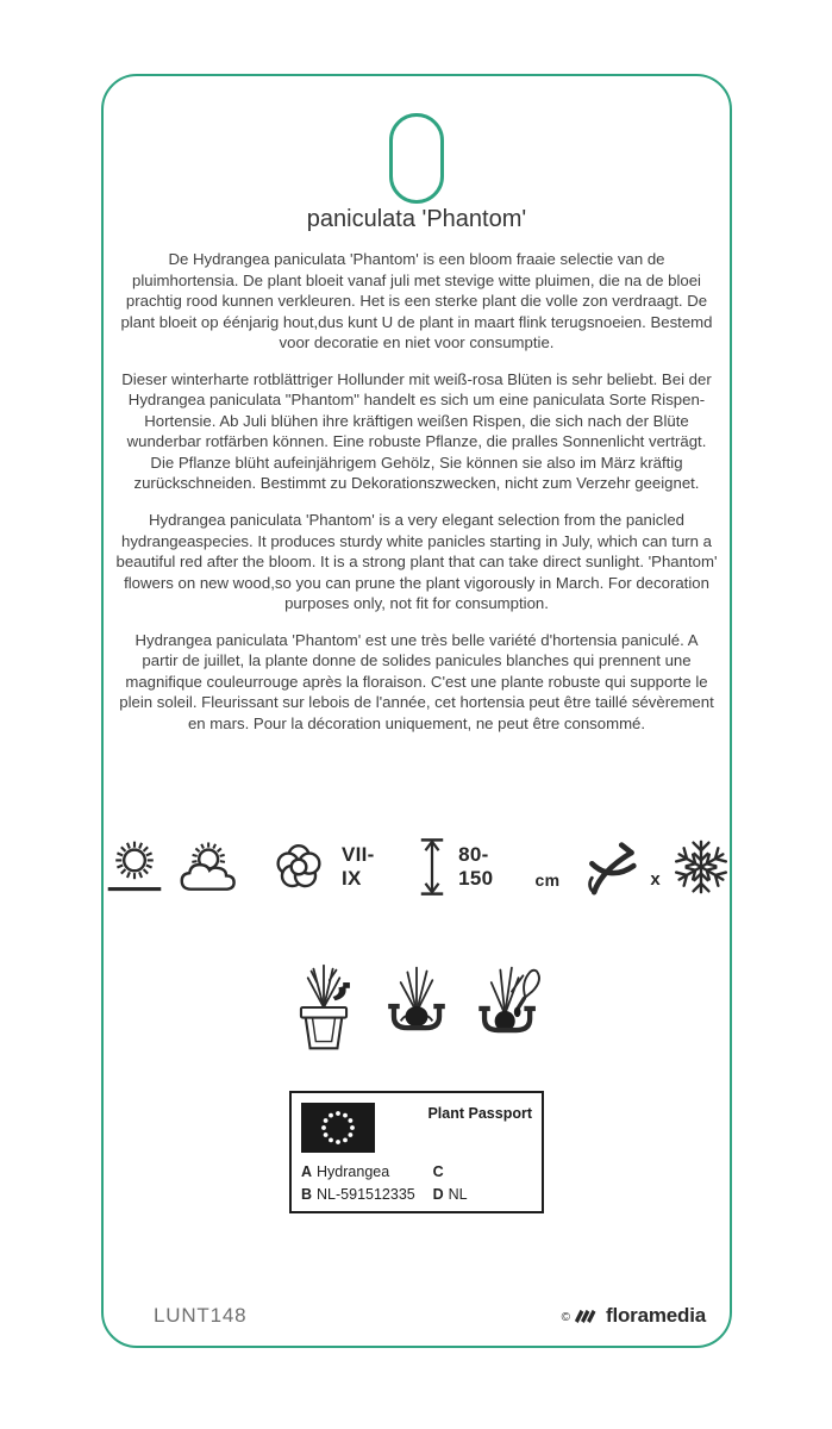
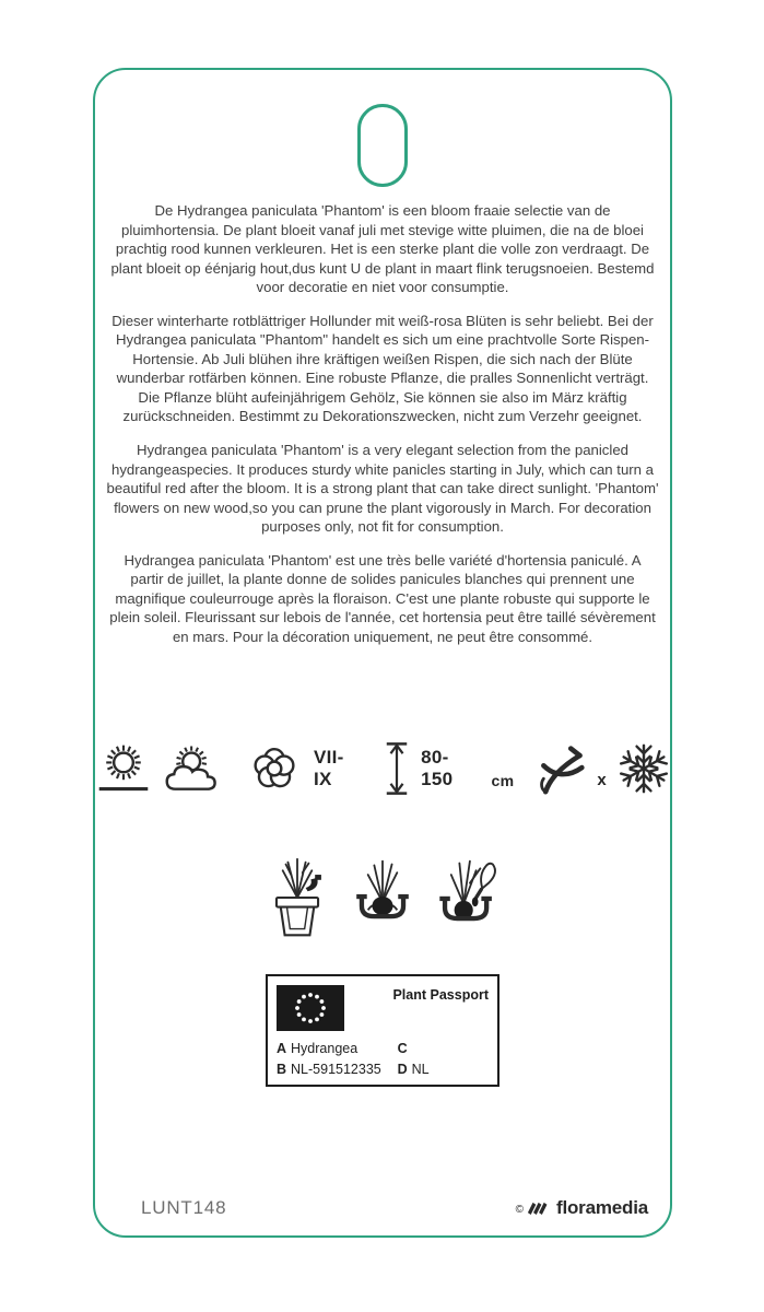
- paniculata 'Phantom'
  De Hydrangea paniculata 'Phantom' is een bloom fraaie selectie van de pluimhortensia. De plant bloeit vanaf juli met stevige witte pluimen, die na de bloei prachtig rood kunnen verkleuren. Het is een sterke plant die volle zon verdraagt. De plant bloeit op éénjarig hout,dus kunt U de plant in maart flink terugsnoeien. Bestemd voor decoratie en niet voor consumptie.
- Dieser winterharte rotblättriger Hollunder mit weiß-rosa Blüten is sehr beliebt. Bei der Hydrangea paniculata "Phantom" handelt es sich um eine paniculata Sorte Rispen-Hortensie. Ab Juli blühen ihre kräftigen weißen Rispen, die sich nach der Blüte wunderbar rotfärben können. Eine robuste Pflanze, die pralles Sonnenlicht verträgt. Die Pflanze blüht aufeinjährigem Gehölz, Sie können sie also im März kräftig zurückschneiden. Bestimmt zu Dekorationszwecken, nicht zum Verzehr geeignet.
+ Dieser winterharte rotblättriger Hollunder mit weiß-rosa Blüten is sehr beliebt. Bei der Hydrangea paniculata "Phantom" handelt es sich um eine prachtvolle Sorte Rispen-Hortensie. Ab Juli blühen ihre kräftigen weißen Rispen, die sich nach der Blüte wunderbar rotfärben können. Eine robuste Pflanze, die pralles Sonnenlicht verträgt. Die Pflanze blüht aufeinjährigem Gehölz, Sie können sie also im März kräftig zurückschneiden. Bestimmt zu Dekorationszwecken, nicht zum Verzehr geeignet.
  Hydrangea paniculata 'Phantom' is a very elegant selection from the panicled hydrangeaspecies. It produces sturdy white panicles starting in July, which can turn a beautiful red after the bloom. It is a strong plant that can take direct sunlight. 'Phantom' flowers on new wood,so you can prune the plant vigorously in March. For decoration purposes only, not fit for consumption.
  Hydrangea paniculata 'Phantom' est une très belle variété d'hortensia paniculé. A partir de juillet, la plante donne de solides panicules blanches qui prennent une magnifique couleurrouge après la floraison. C'est une plante robuste qui supporte le plein soleil. Fleurissant sur lebois de l'année, cet hortensia peut être taillé sévèrement en mars. Pour la décoration uniquement, ne peut être consommé.
  VII-IX
  80-150
  cm
  x
  Plant Passport
  A Hydrangea
  B NL-591512335
  C
  D NL
  LUNT148
  ©
  floramedia
